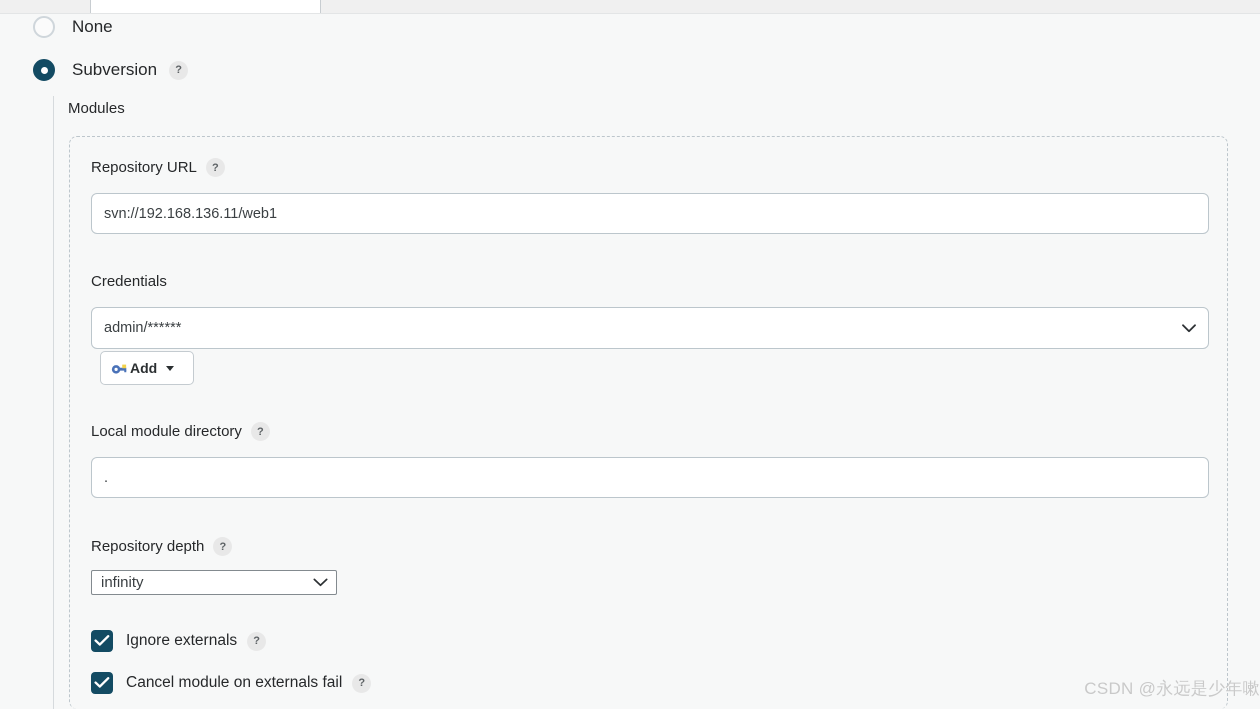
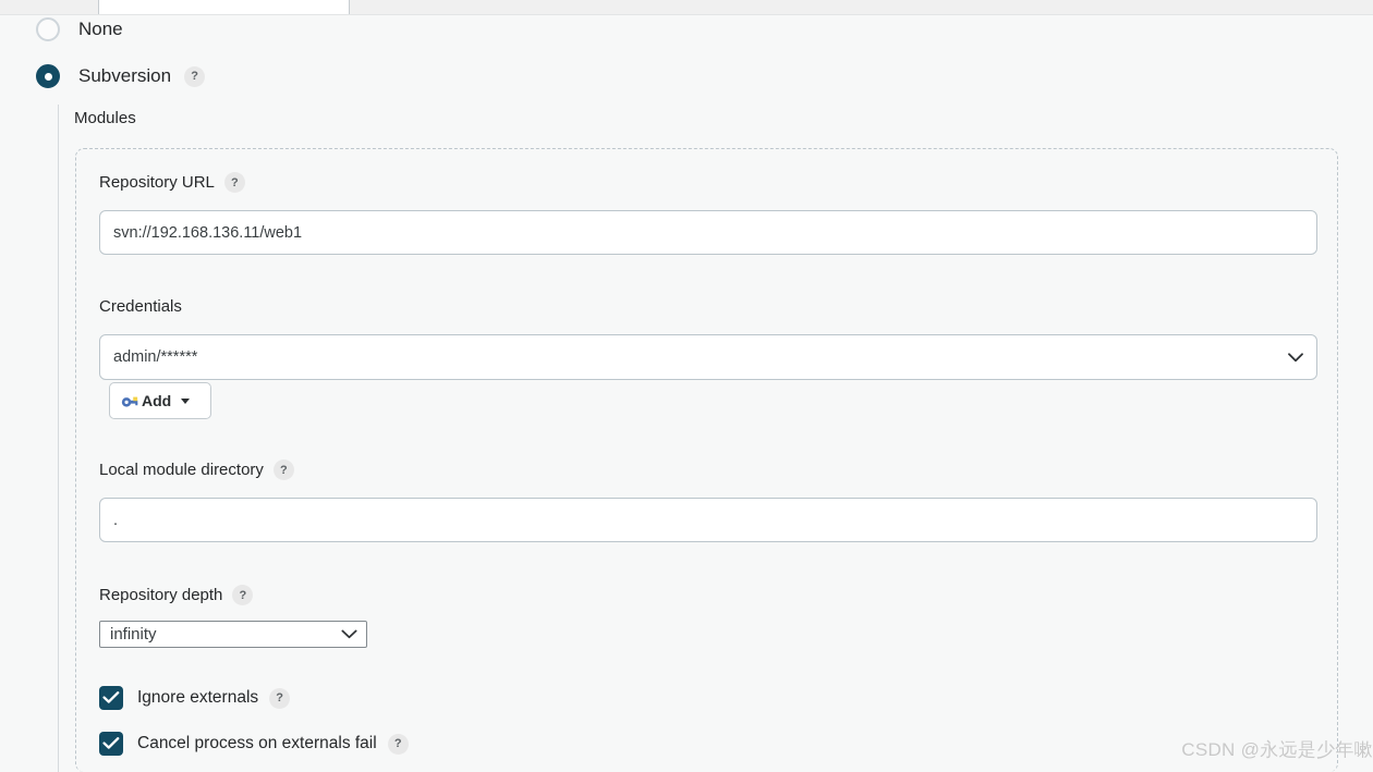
  None
  Subversion
  ?
  Modules
  Repository URL
  ?
  svn://192.168.136.11/web1
  Credentials
  admin/******
  Add
  Local module directory
  ?
  .
  Repository depth
  ?
  infinity
  Ignore externals
  ?
- Cancel module on externals fail
+ Cancel process on externals fail
  ?
  CSDN @永远是少年嗽
